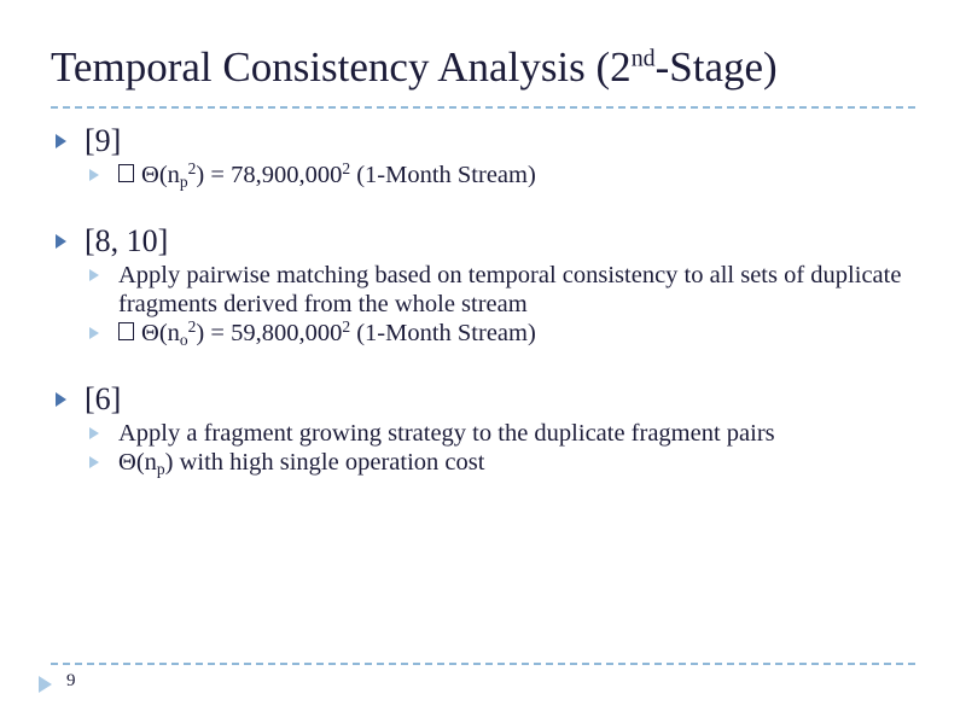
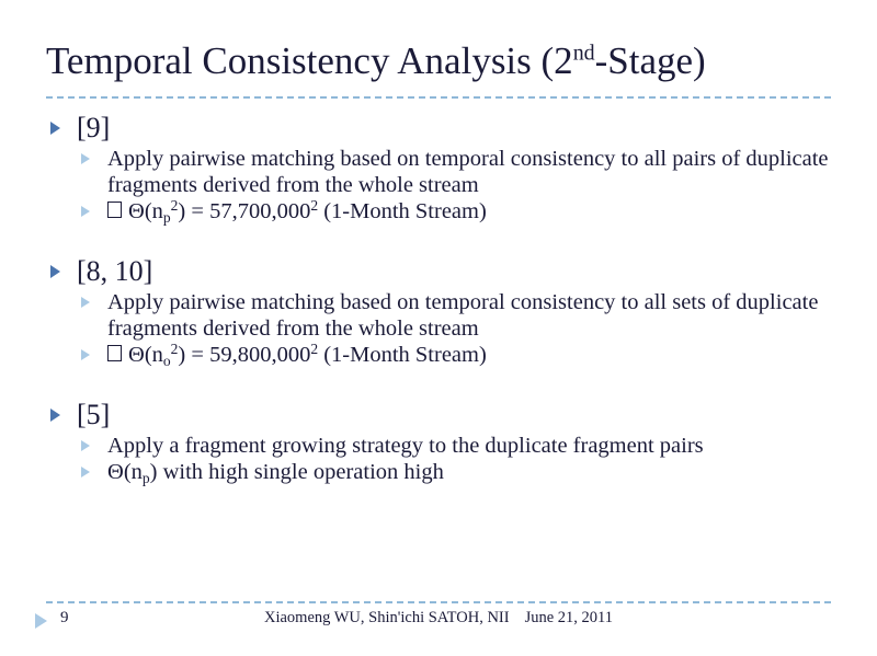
  Temporal Consistency Analysis (2nd-Stage)
  [9]
+ Apply pairwise matching based on temporal consistency to all pairs of duplicate fragments derived from the whole stream
- Θ(np2) = 78,900,0002 (1-Month Stream)
+ Θ(np2) = 57,700,0002 (1-Month Stream)
  [8, 10]
  Apply pairwise matching based on temporal consistency to all sets of duplicate fragments derived from the whole stream
  Θ(no2) = 59,800,0002 (1-Month Stream)
- [6]
+ [5]
  Apply a fragment growing strategy to the duplicate fragment pairs
- Θ(np) with high single operation cost
+ Θ(np) with high single operation high
  9
+ Xiaomeng WU, Shin'ichi SATOH, NII June 21, 2011
